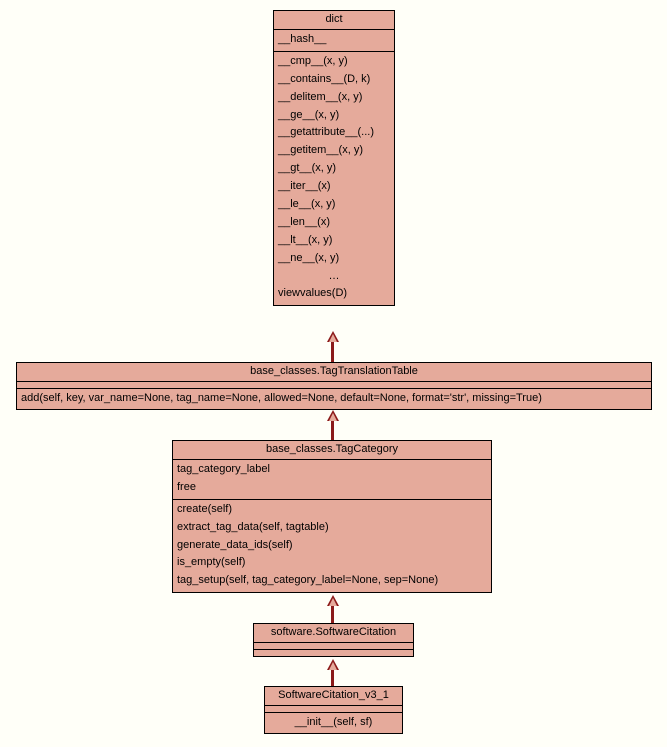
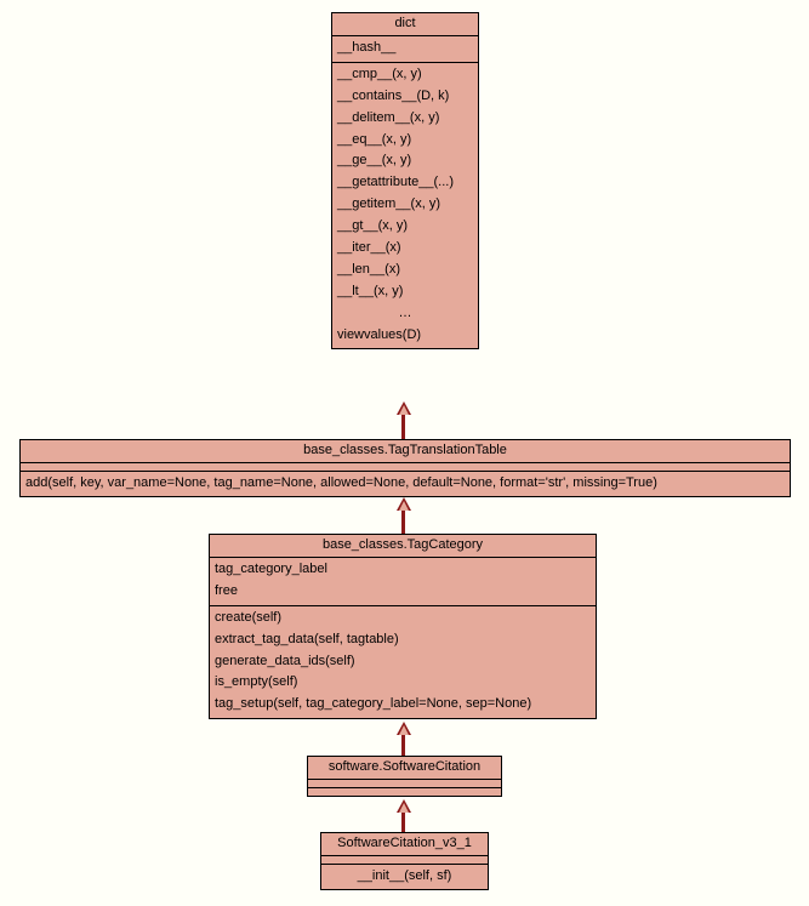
  dict
  __hash__
  __cmp__(x, y)
  __contains__(D, k)
  __delitem__(x, y)
+ __eq__(x, y)
  __ge__(x, y)
  __getattribute__(...)
  __getitem__(x, y)
  __gt__(x, y)
  __iter__(x)
- __le__(x, y)
  __len__(x)
  __lt__(x, y)
- __ne__(x, y)
  …
  viewvalues(D)
  base_classes.TagTranslationTable
  add(self, key, var_name=None, tag_name=None, allowed=None, default=None, format='str', missing=True)
  base_classes.TagCategory
  tag_category_label
  free
  create(self)
  extract_tag_data(self, tagtable)
  generate_data_ids(self)
  is_empty(self)
  tag_setup(self, tag_category_label=None, sep=None)
  software.SoftwareCitation
  SoftwareCitation_v3_1
  __init__(self, sf)
